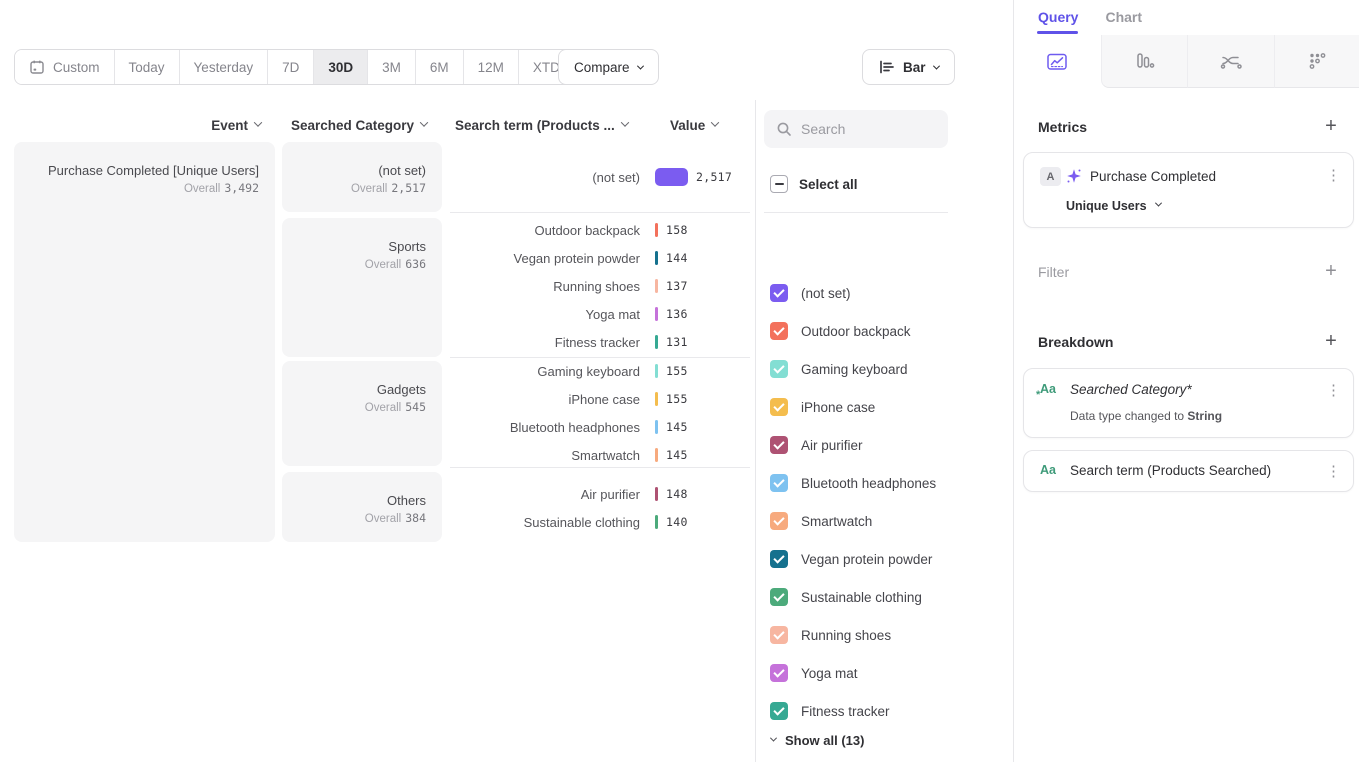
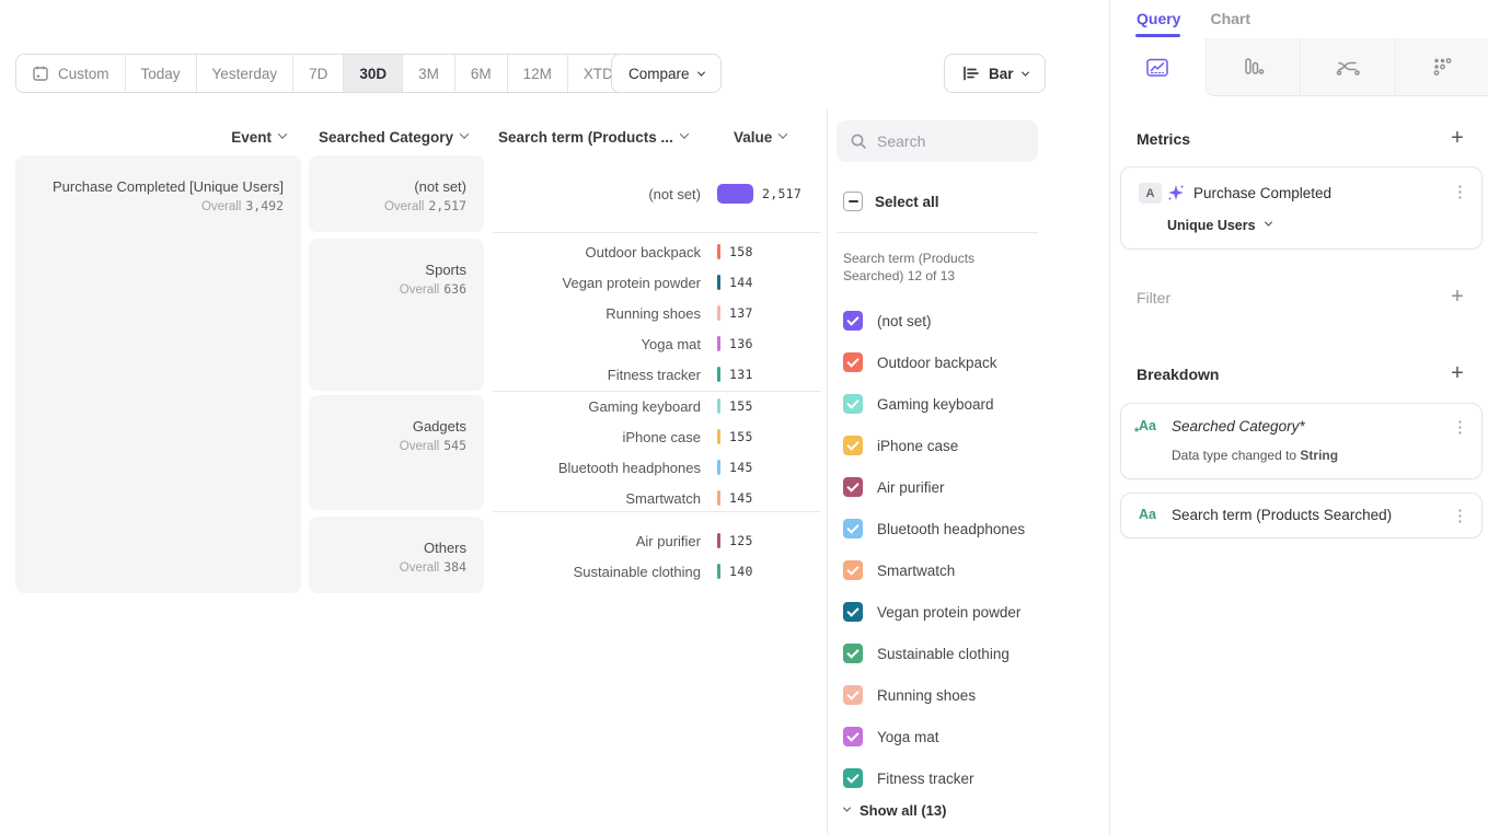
  Custom
  Today
  Yesterday
  7D
  30D
  3M
  6M
  12M
  XTD
  Compare
  Bar
  Event
  Searched Category
  Search term (Products ...
  Value
  Purchase Completed [Unique Users]
  Overall 3,492
  (not set)
  Overall 2,517
  Sports
  Overall 636
  Gadgets
  Overall 545
  Others
  Overall 384
  (not set)
  2,517
  Outdoor backpack
  158
  Vegan protein powder
  144
  Running shoes
  137
  Yoga mat
  136
  Fitness tracker
  131
  Gaming keyboard
  155
  iPhone case
  155
  Bluetooth headphones
  145
  Smartwatch
  145
  Air purifier
- 148
+ 125
  Sustainable clothing
  140
  Search
  Select all
+ Search term (Products Searched) 12 of 13
  (not set)
  Outdoor backpack
  Gaming keyboard
  iPhone case
  Air purifier
  Bluetooth headphones
  Smartwatch
  Vegan protein powder
  Sustainable clothing
  Running shoes
  Yoga mat
  Fitness tracker
  Show all (13)
  Query
  Chart
  Metrics
  +
  A
  Purchase Completed
  ⋮
  Unique Users
  Filter
  +
  Breakdown
  +
  Aa
  *
  Searched Category*
  ⋮
  Data type changed to String
  Aa
  Search term (Products Searched)
  ⋮
